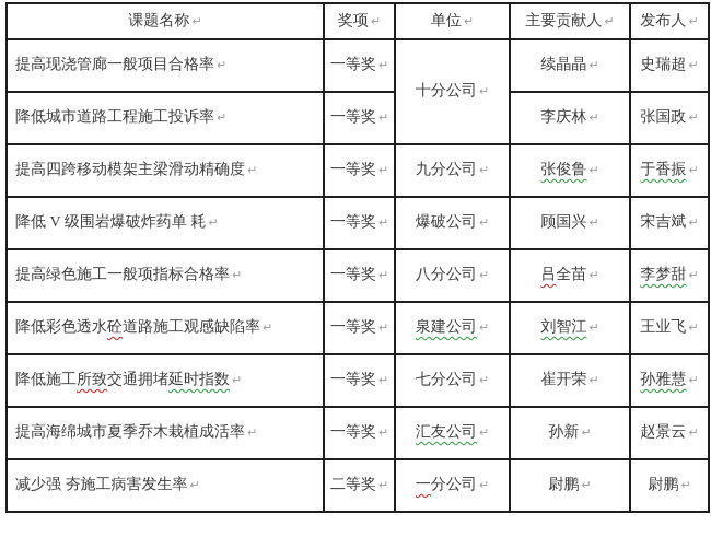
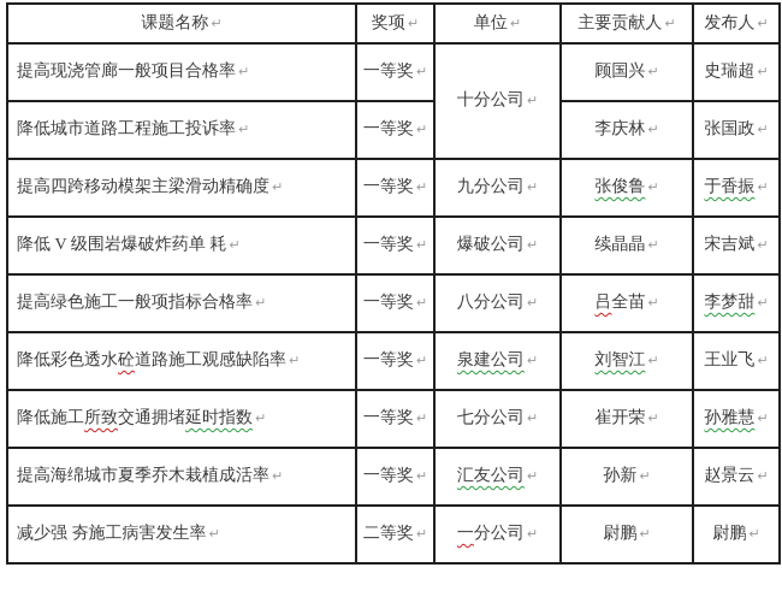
  课题名称 ↵	奖项 ↵	单位 ↵	主要贡献人 ↵	发布人 ↵
- 提高现浇管廊一般项目合格率 ↵	一等奖 ↵	十分公司 ↵	续晶晶 ↵	史瑞超 ↵
+ 提高现浇管廊一般项目合格率 ↵	一等奖 ↵	十分公司 ↵	顾国兴 ↵	史瑞超 ↵
  降低城市道路工程施工投诉率 ↵	一等奖 ↵	李庆林 ↵	张国政 ↵
  提高四跨移动模架主梁滑动精确度 ↵	一等奖 ↵	九分公司 ↵	张俊鲁 ↵	于香振 ↵
- 降低 V 级围岩爆破炸药单 耗 ↵	一等奖 ↵	爆破公司 ↵	顾国兴 ↵	宋吉斌 ↵
+ 降低 V 级围岩爆破炸药单 耗 ↵	一等奖 ↵	爆破公司 ↵	续晶晶 ↵	宋吉斌 ↵
  提高绿色施工一般项指标合格率 ↵	一等奖 ↵	八分公司 ↵	吕全苗 ↵	李梦甜 ↵
  降低彩色透水砼道路施工观感缺陷率 ↵	一等奖 ↵	泉建公司 ↵	刘智江 ↵	王业飞 ↵
  降低施工所致交通拥堵延时指数 ↵	一等奖 ↵	七分公司 ↵	崔开荣 ↵	孙雅慧 ↵
  提高海绵城市夏季乔木栽植成活率 ↵	一等奖 ↵	汇友公司 ↵	孙新 ↵	赵景云 ↵
  减少强 夯施工病害发生率 ↵	二等奖 ↵	一分公司 ↵	尉鹏 ↵	尉鹏 ↵
